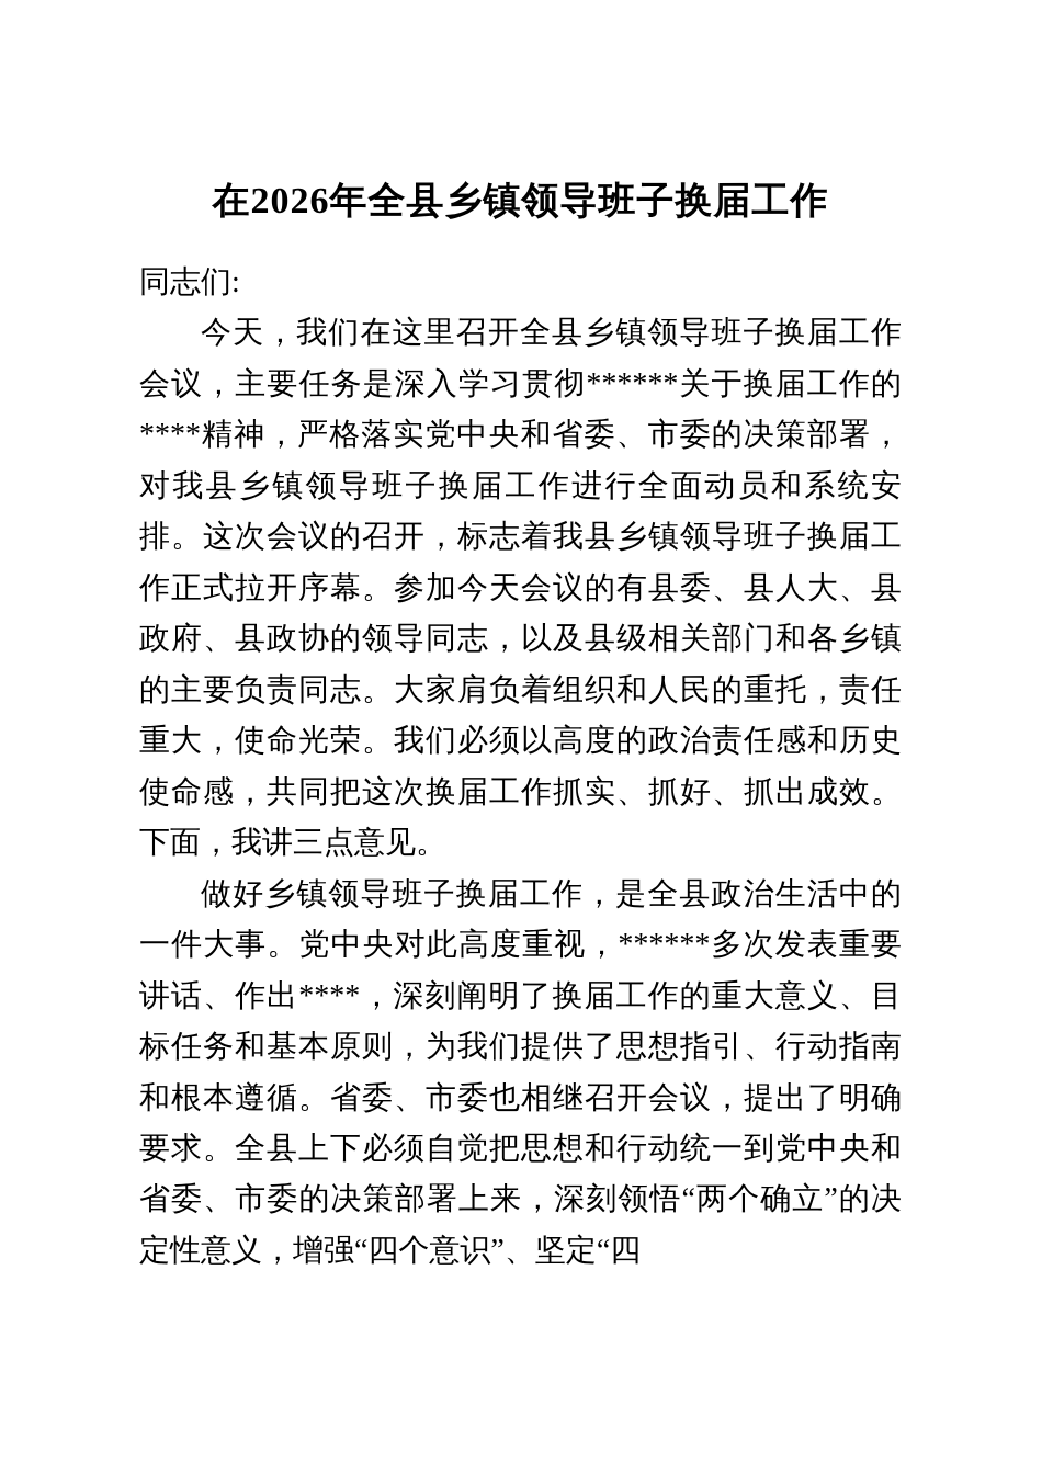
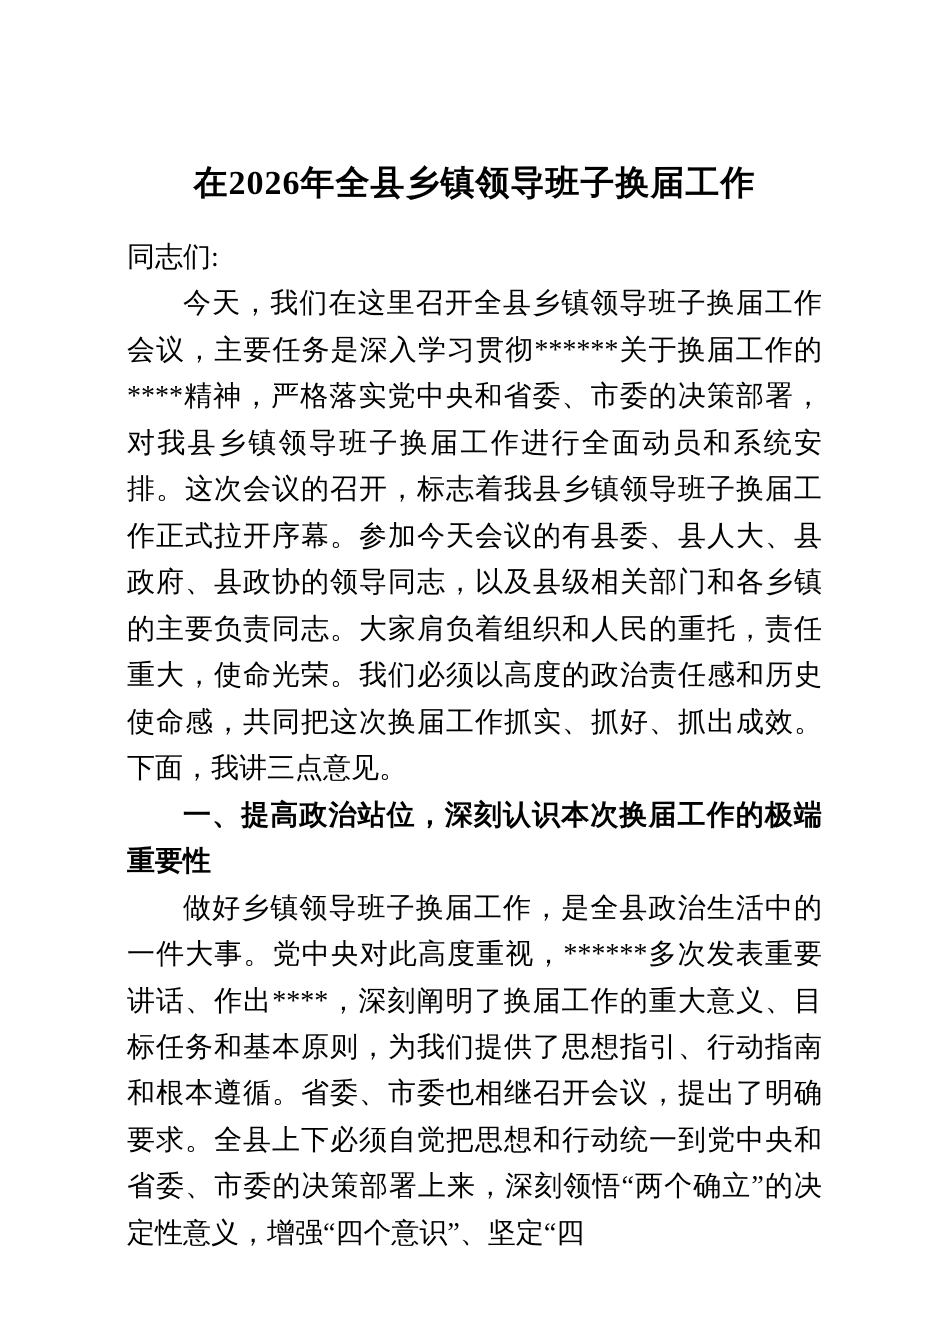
  在2026年全县乡镇领导班子换届工作
  同志们:
  今天，我们在这里召开全县乡镇领导班子换届工作会议，主要任务是深入学习贯彻******关于换届工作的****精神，严格落实党中央和省委、市委的决策部署，对我县乡镇领导班子换届工作进行全面动员和系统安排。这次会议的召开，标志着我县乡镇领导班子换届工作正式拉开序幕。参加今天会议的有县委、县人大、县政府、县政协的领导同志，以及县级相关部门和各乡镇的主要负责同志。大家肩负着组织和人民的重托，责任重大，使命光荣。我们必须以高度的政治责任感和历史使命感，共同把这次换届工作抓实、抓好、抓出成效。下面，我讲三点意见。
+ 一、提高政治站位，深刻认识本次换届工作的极端重要性
  做好乡镇领导班子换届工作，是全县政治生活中的一件大事。党中央对此高度重视，******多次发表重要讲话、作出****，深刻阐明了换届工作的重大意义、目标任务和基本原则，为我们提供了思想指引、行动指南和根本遵循。省委、市委也相继召开会议，提出了明确要求。全县上下必须自觉把思想和行动统一到党中央和省委、市委的决策部署上来，深刻领悟“两个确立”的决定性意义，增强“四个意识”、坚定“四
